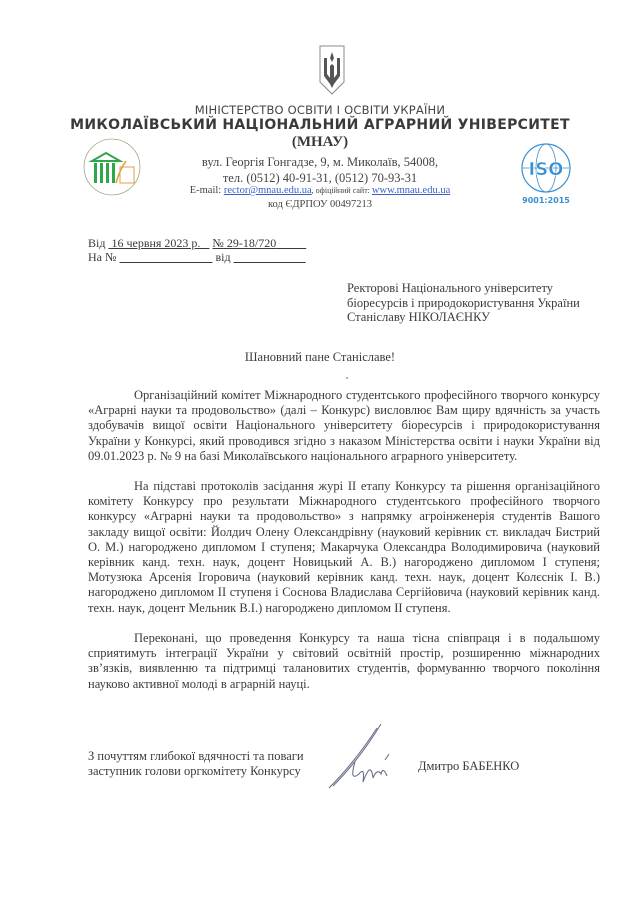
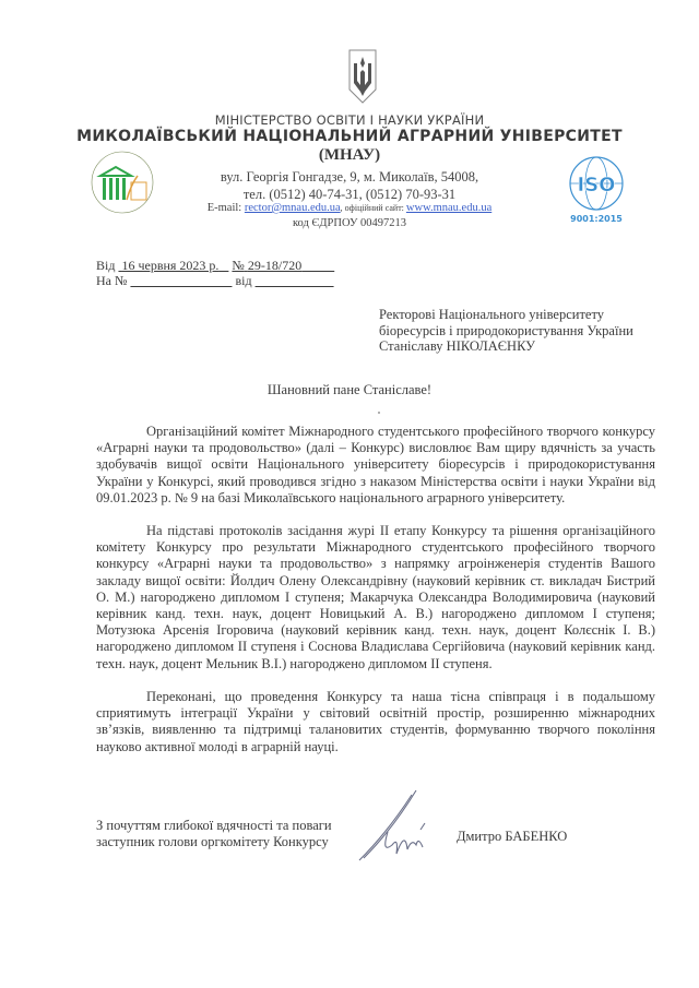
- МІНІСТЕРСТВО ОСВІТИ І ОСВІТИ УКРАЇНИ
+ МІНІСТЕРСТВО ОСВІТИ І НАУКИ УКРАЇНИ
  МИКОЛАЇВСЬКИЙ НАЦІОНАЛЬНИЙ АГРАРНИЙ УНІВЕРСИТЕТ
  (МНАУ)
  вул. Георгія Гонгадзе, 9, м. Миколаїв, 54008,
- тел. (0512) 40-91-31, (0512) 70-93-31
+ тел. (0512) 40-74-31, (0512) 70-93-31
  E-mail: rector@mnau.edu.ua, офіційний сайт: www.mnau.edu.ua
  код ЄДРПОУ 00497213
  ISO
  9001:2015
  Від 16 червня 2023 р. № 29-18/720
  На № від
  Ректорові Національного університету
  біоресурсів і природокористування України
  Станіславу НІКОЛАЄНКУ
  Шановний пане Станіславе!
  Організаційний комітет Міжнародного студентського професійного творчого конкурсу «Аграрні науки та продовольство» (далі – Конкурс) висловлює Вам щиру вдячність за участь здобувачів вищої освіти Національного університету біоресурсів і природокористування України у Конкурсі, який проводився згідно з наказом Міністерства освіти і науки України від 09.01.2023 р. № 9 на базі Миколаївського національного аграрного університету.
  На підставі протоколів засідання журі II етапу Конкурсу та рішення організаційного комітету Конкурсу про результати Міжнародного студентського професійного творчого конкурсу «Аграрні науки та продовольство» з напрямку агроінженерія студентів Вашого закладу вищої освіти: Йолдич Олену Олександрівну (науковий керівник ст. викладач Бистрий О. М.) нагороджено дипломом I ступеня; Макарчука Олександра Володимировича (науковий керівник канд. техн. наук, доцент Новицький А. В.) нагороджено дипломом I ступеня; Мотузюка Арсенія Ігоровича (науковий керівник канд. техн. наук, доцент Колєснік І. В.) нагороджено дипломом II ступеня і Соснова Владислава Сергійовича (науковий керівник канд. техн. наук, доцент Мельник В.І.) нагороджено дипломом II ступеня.
  Переконані, що проведення Конкурсу та наша тісна співпраця і в подальшому сприятимуть інтеграції України у світовий освітній простір, розширенню міжнародних зв’язків, виявленню та підтримці талановитих студентів, формуванню творчого покоління науково активної молоді в аграрній науці.
  З почуттям глибокої вдячності та поваги
  заступник голови оргкомітету Конкурсу
  Дмитро БАБЕНКО
